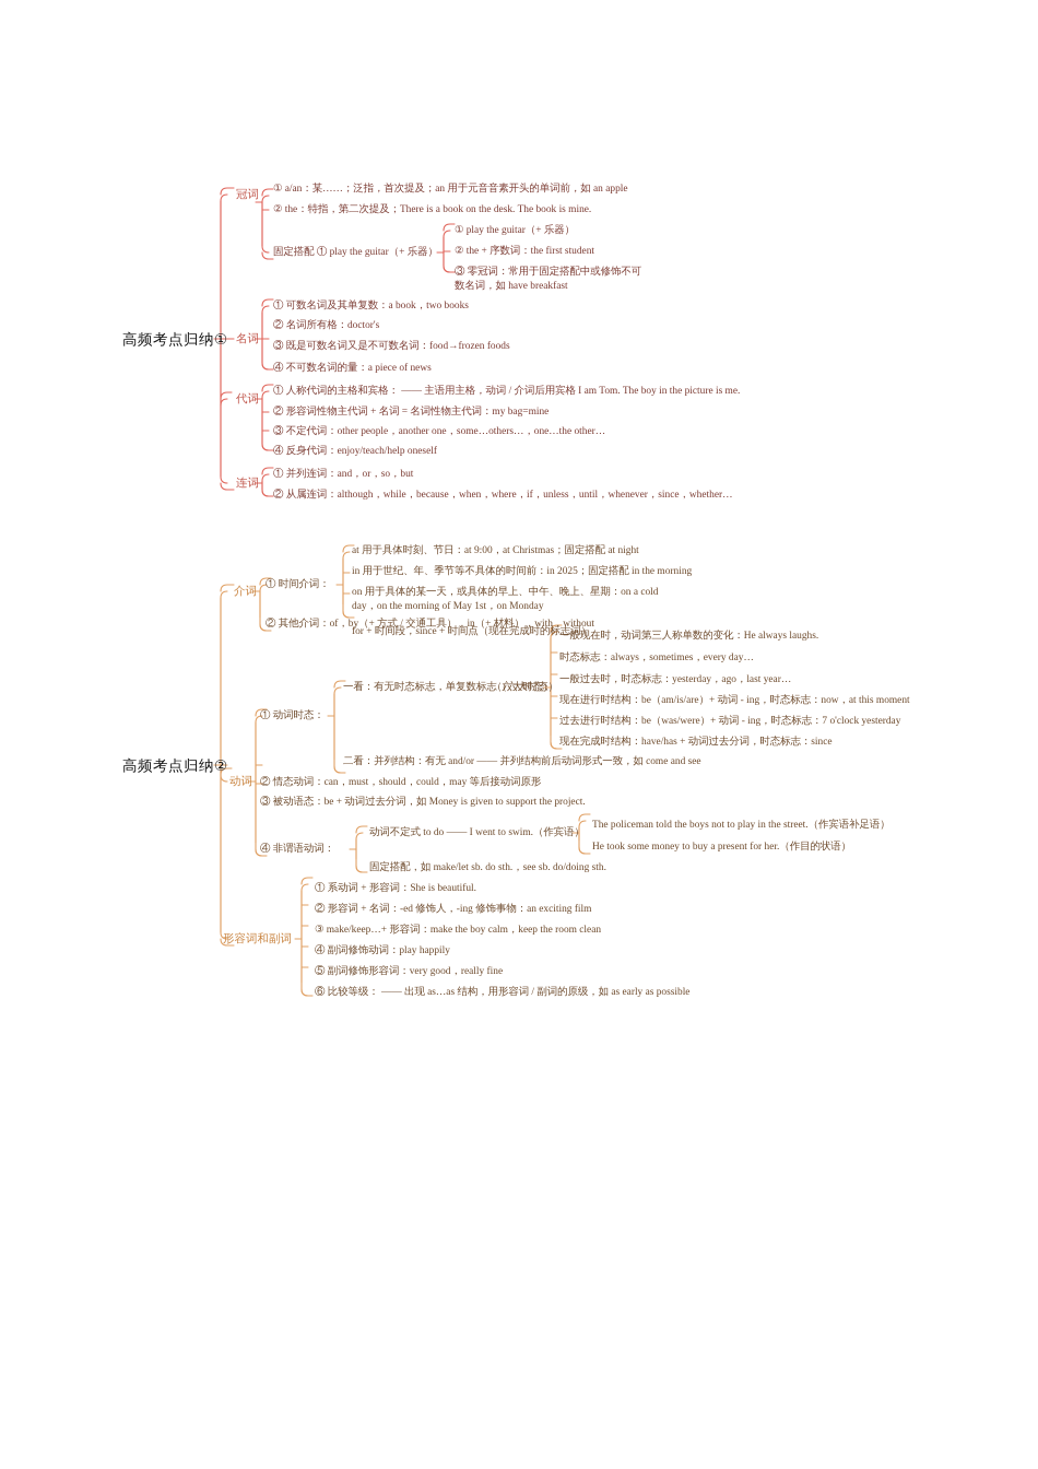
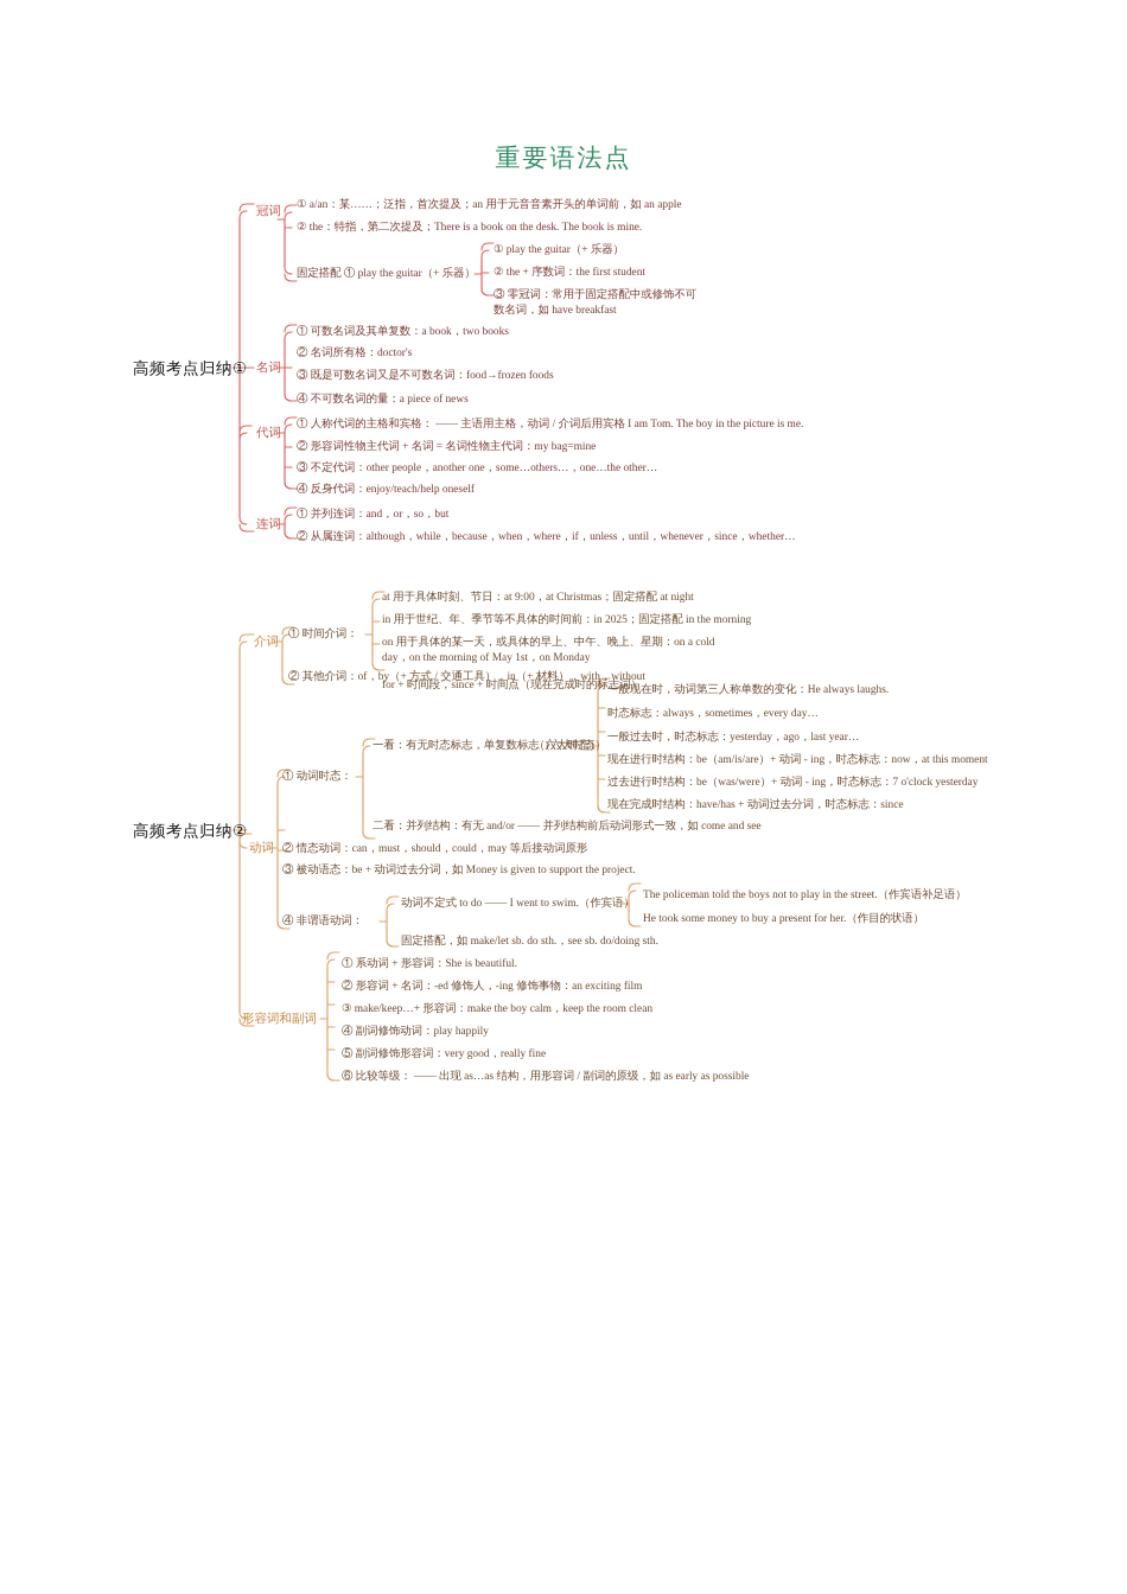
+ 重要语法点
  高频考点归纳①
  高频考点归纳②
  冠词
  名词
  代词
  连词
  ① a/an：某……；泛指，首次提及；an 用于元音音素开头的单词前，如 an apple
  ② the：特指，第二次提及；There is a book on the desk. The book is mine.
  固定搭配 ① play the guitar（+ 乐器）
  ① play the guitar（+ 乐器）
  ② the + 序数词：the first student
  ③ 零冠词：常用于固定搭配中或修饰不可数名词，如 have breakfast
  ① 可数名词及其单复数：a book，two books
  ② 名词所有格：doctor's
  ③ 既是可数名词又是不可数名词：food→frozen foods
  ④ 不可数名词的量：a piece of news
  ① 人称代词的主格和宾格： —— 主语用主格，动词 / 介词后用宾格 I am Tom. The boy in the picture is me.
  ② 形容词性物主代词 + 名词 = 名词性物主代词：my bag=mine
  ③ 不定代词：other people，another one，some…others…，one…the other…
  ④ 反身代词：enjoy/teach/help oneself
  ① 并列连词：and，or，so，but
  ② 从属连词：although，while，because，when，where，if，unless，until，whenever，since，whether…
  介词
  动词
  形容词和副词
  ① 时间介词：
  ② 其他介词：of，by（+ 方式 / 交通工具），in（+ 材料），with，without
  at 用于具体时刻、节日：at 9:00，at Christmas；固定搭配 at night
  in 用于世纪、年、季节等不具体的时间前：in 2025；固定搭配 in the morning
  on 用于具体的某一天，或具体的早上、中午、晚上、星期：on a cold day，on the morning of May 1st，on Monday
  for + 时间段，since + 时间点（现在完成时的标志词）
  ① 动词时态：
  ② 情态动词：can，must，should，could，may 等后接动词原形
  ③ 被动语态：be + 动词过去分词，如 Money is given to support the project.
  ④ 非谓语动词：
  一看：有无时态标志，单复数标志（六大时态）
  二看：并列结构：有无 and/or —— 并列结构前后动词形式一致，如 come and see
  （六大时态）
  一般现在时，动词第三人称单数的变化：He always laughs.
  时态标志：always，sometimes，every day…
  一般过去时，时态标志：yesterday，ago，last year…
  现在进行时结构：be（am/is/are）+ 动词 - ing，时态标志：now，at this moment
  过去进行时结构：be（was/were）+ 动词 - ing，时态标志：7 o'clock yesterday
  现在完成时结构：have/has + 动词过去分词，时态标志：since
  动词不定式 to do —— I went to swim.（作宾语）
  固定搭配，如 make/let sb. do sth.，see sb. do/doing sth.
  The policeman told the boys not to play in the street.（作宾语补足语）
  He took some money to buy a present for her.（作目的状语）
  ① 系动词 + 形容词：She is beautiful.
  ② 形容词 + 名词：-ed 修饰人，-ing 修饰事物：an exciting film
  ③ make/keep…+ 形容词：make the boy calm，keep the room clean
  ④ 副词修饰动词：play happily
  ⑤ 副词修饰形容词：very good，really fine
  ⑥ 比较等级： —— 出现 as…as 结构，用形容词 / 副词的原级，如 as early as possible
